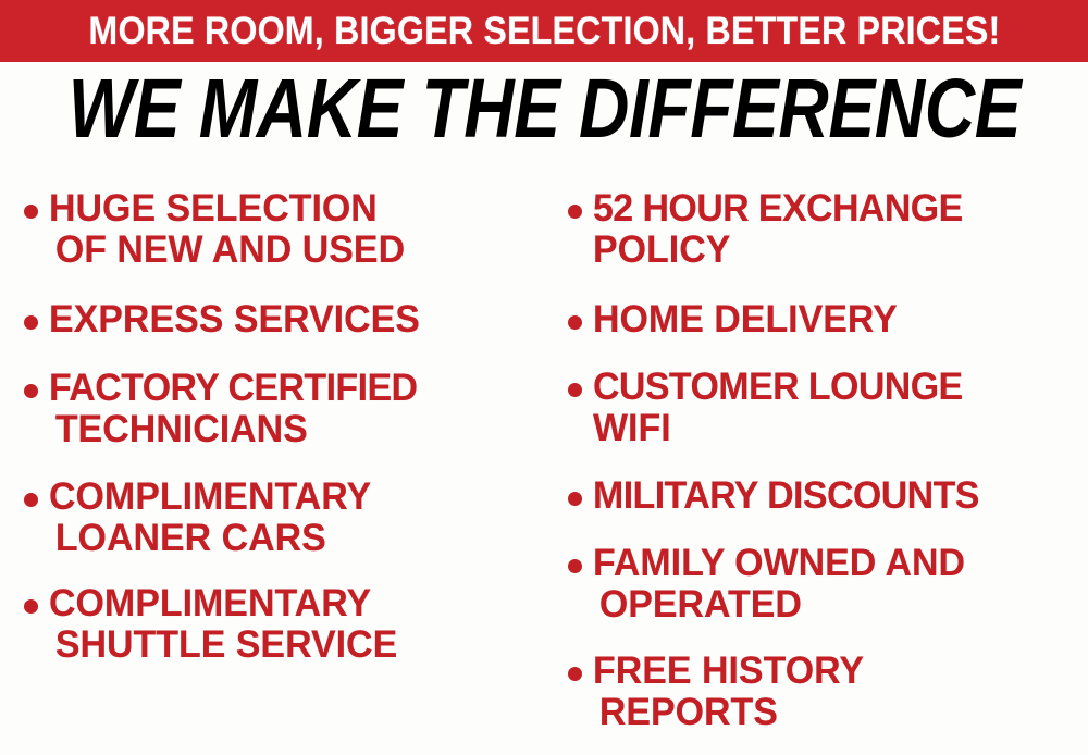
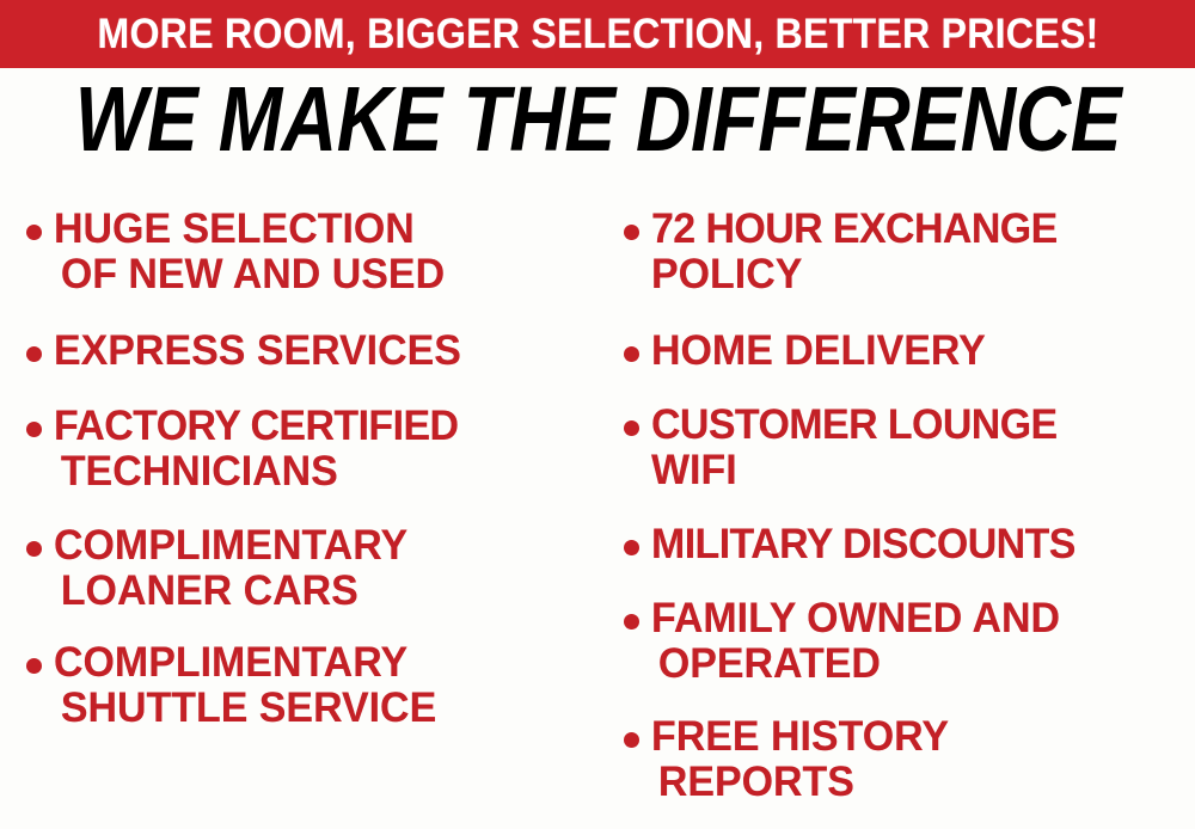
  MORE ROOM, BIGGER SELECTION, BETTER PRICES!
  WE MAKE THE DIFFERENCE
  HUGE SELECTION
  OF NEW AND USED
  EXPRESS SERVICES
  FACTORY CERTIFIED
  TECHNICIANS
  COMPLIMENTARY
  LOANER CARS
  COMPLIMENTARY
  SHUTTLE SERVICE
- 52 HOUR EXCHANGE
+ 72 HOUR EXCHANGE
  POLICY
  HOME DELIVERY
  CUSTOMER LOUNGE
  WIFI
  MILITARY DISCOUNTS
  FAMILY OWNED AND
  OPERATED
  FREE HISTORY
  REPORTS
